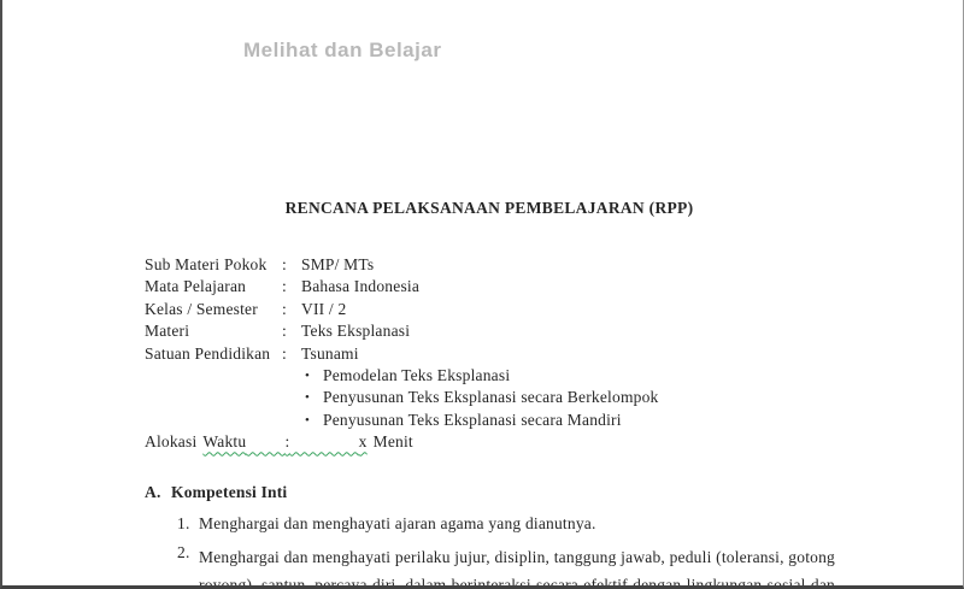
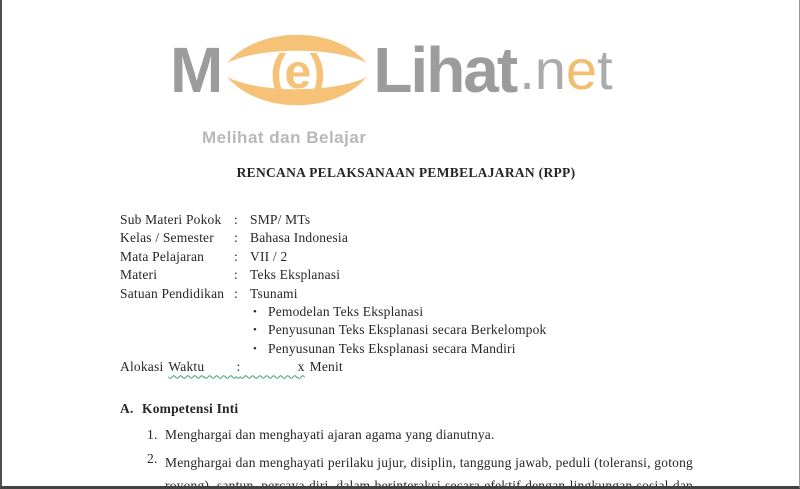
+ M
+ (e)
+ Lihat
+ .net
  Melihat dan Belajar
  RENCANA PELAKSANAAN PEMBELAJARAN (RPP)
  Sub Materi Pokok
  :
  SMP/ MTs
- Mata Pelajaran
+ Kelas / Semester
  :
  Bahasa Indonesia
- Kelas / Semester
+ Mata Pelajaran
  :
  VII / 2
  Materi
  :
  Teks Eksplanasi
  Satuan Pendidikan
  :
  Tsunami
  •
  Pemodelan Teks Eksplanasi
  •
  Penyusunan Teks Eksplanasi secara Berkelompok
  •
  Penyusunan Teks Eksplanasi secara Mandiri
  Alokasi
  Waktu
  :
  x
  Menit
  A.
  Kompetensi Inti
  1.
  Menghargai dan menghayati ajaran agama yang dianutnya.
  2.
  Menghargai dan menghayati perilaku jujur, disiplin, tanggung jawab, peduli (toleransi, gotong
  royong), santun, percaya diri, dalam berinteraksi secara efektif dengan lingkungan sosial dan
